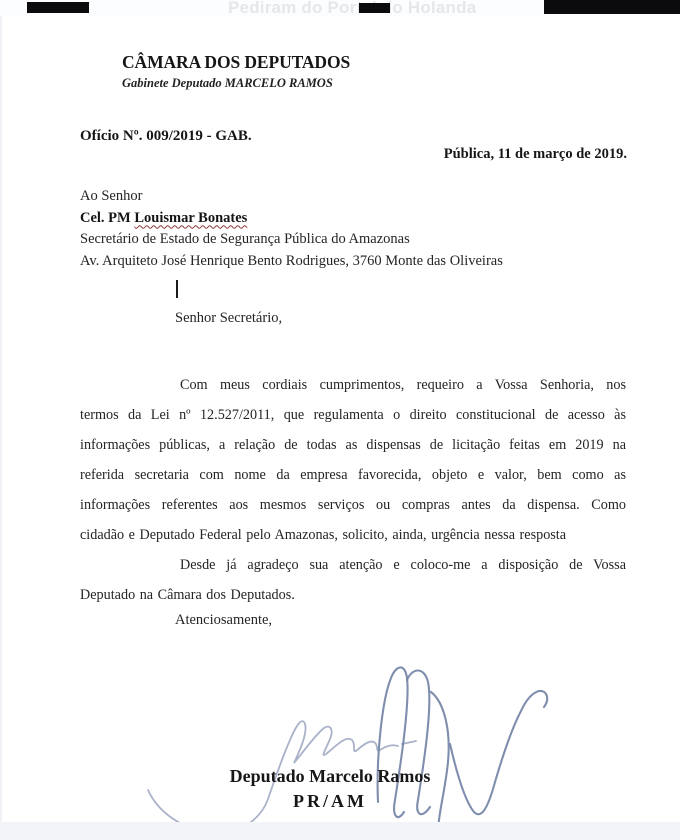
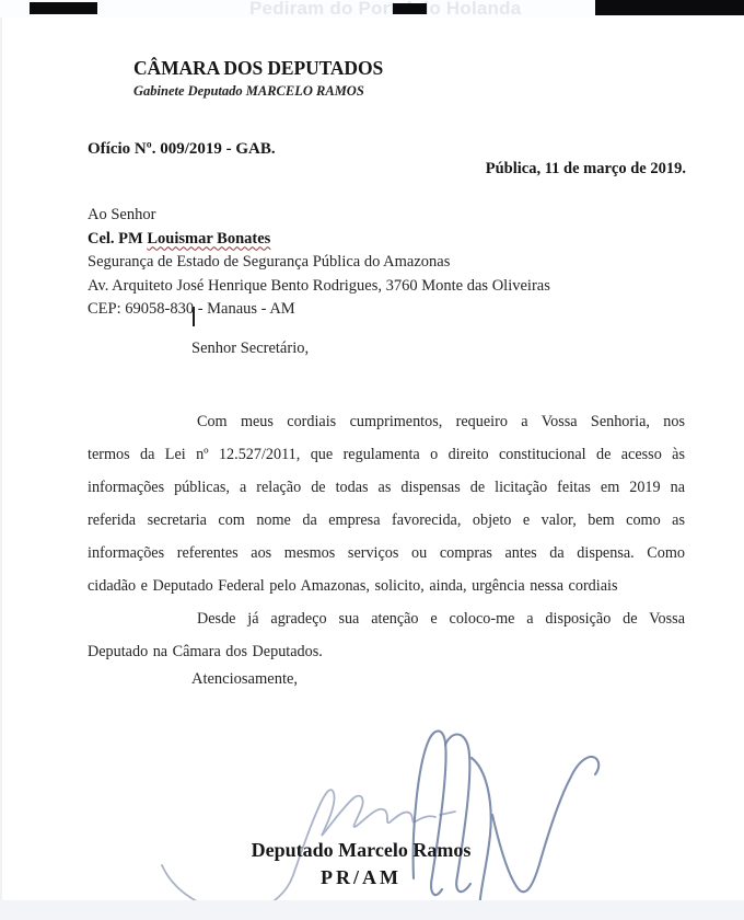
  Pediram do Poro Holanda
  CÂMARA DOS DEPUTADOS
  Gabinete Deputado MARCELO RAMOS
  Ofício Nº. 009/2019 - GAB.
  Pública, 11 de março de 2019.
  Ao Senhor
  Cel. PM Louismar Bonates
- Secretário de Estado de Segurança Pública do Amazonas
+ Segurança de Estado de Segurança Pública do Amazonas
  Av. Arquiteto José Henrique Bento Rodrigues, 3760 Monte das Oliveiras
+ CEP: 69058-830 - Manaus - AM
  Senhor Secretário,
  Com meus cordiais cumprimentos, requeiro a Vossa Senhoria, nos
  termos da Lei nº 12.527/2011, que regulamenta o direito constitucional de acesso às
  informações públicas, a relação de todas as dispensas de licitação feitas em 2019 na
  referida secretaria com nome da empresa favorecida, objeto e valor, bem como as
  informações referentes aos mesmos serviços ou compras antes da dispensa. Como
- cidadão e Deputado Federal pelo Amazonas, solicito, ainda, urgência nessa resposta
+ cidadão e Deputado Federal pelo Amazonas, solicito, ainda, urgência nessa cordiais
  Desde já agradeço sua atenção e coloco-me a disposição de Vossa
  Deputado na Câmara dos Deputados.
  Atenciosamente,
  Deputado Marcelo Ramos
  PR/AM
